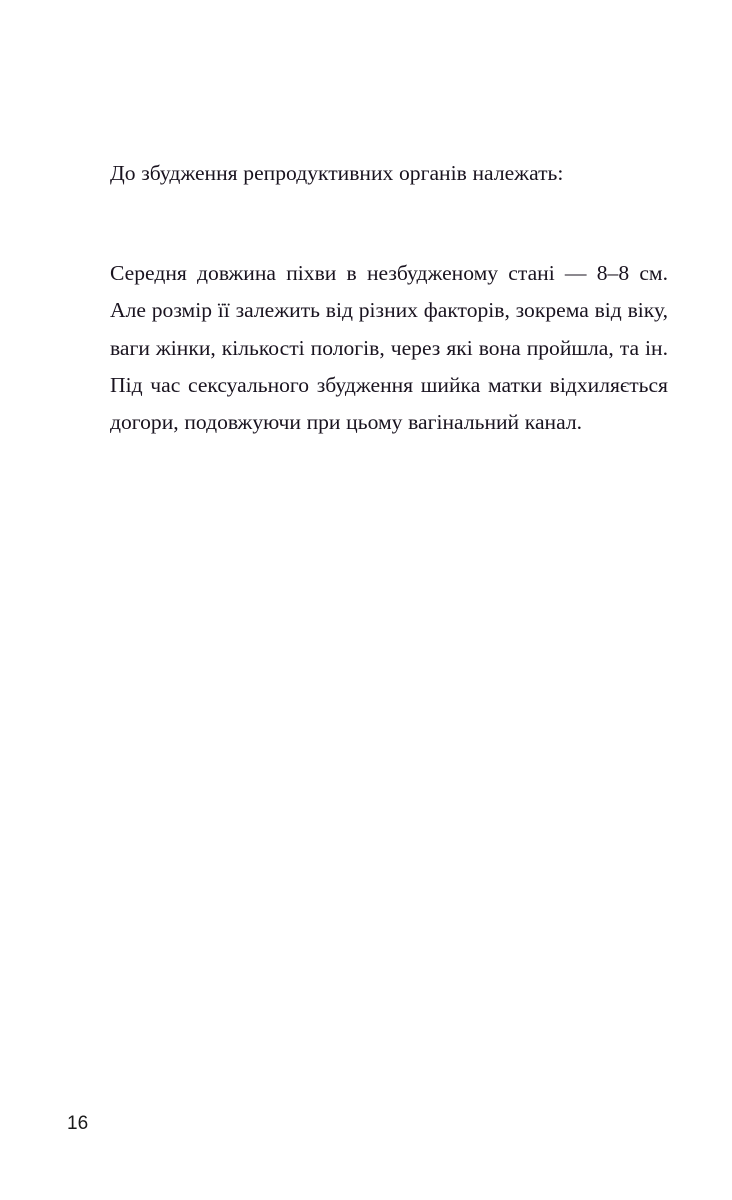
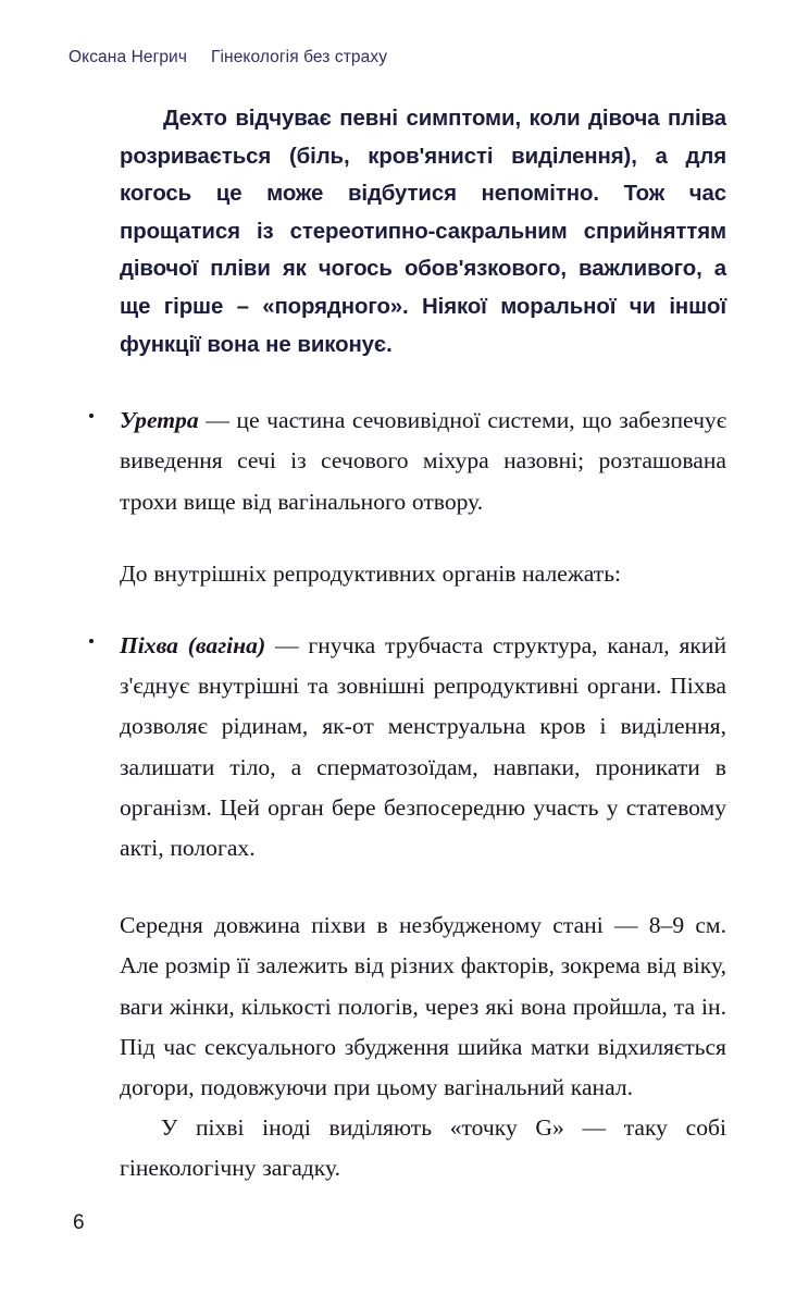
+ Оксана Негрич Гінекологія без страху
+ Дехто відчуває певні симптоми, коли дівоча пліва розривається (біль, кров'янисті виділення), а для когось це може відбутися непомітно. Тож час прощатися із стереотипно-сакральним сприйняттям дівочої пліви як чогось обов'язкового, важливого, а ще гірше – «порядного». Ніякої моральної чи іншої функції вона не виконує.
+ Уретра — це частина сечовивідної системи, що забезпечує виведення сечі із сечового міхура назовні; розташована трохи вище від вагінального отвору.
- До збудження репродуктивних органів належать:
+ До внутрішніх репродуктивних органів належать:
+ Піхва (вагіна) — гнучка трубчаста структура, канал, який з'єднує внутрішні та зовнішні репродуктивні органи. Піхва дозволяє рідинам, як-от менструальна кров і виділення, залишати тіло, а сперматозоїдам, навпаки, проникати в організм. Цей орган бере безпосередню участь у статевому акті, пологах.
- Середня довжина піхви в незбудженому стані — 8–8 см. Але розмір її залежить від різних факторів, зокрема від віку, ваги жінки, кількості пологів, через які вона пройшла, та ін. Під час сексуального збудження шийка матки відхиляється догори, подовжуючи при цьому вагінальний канал.
+ Середня довжина піхви в незбудженому стані — 8–9 см. Але розмір її залежить від різних факторів, зокрема від віку, ваги жінки, кількості пологів, через які вона пройшла, та ін. Під час сексуального збудження шийка матки відхиляється догори, подовжуючи при цьому вагінальний канал.
+ У піхві іноді виділяють «точку G» — таку собі гінекологічну загадку.
- 16
+ 6
